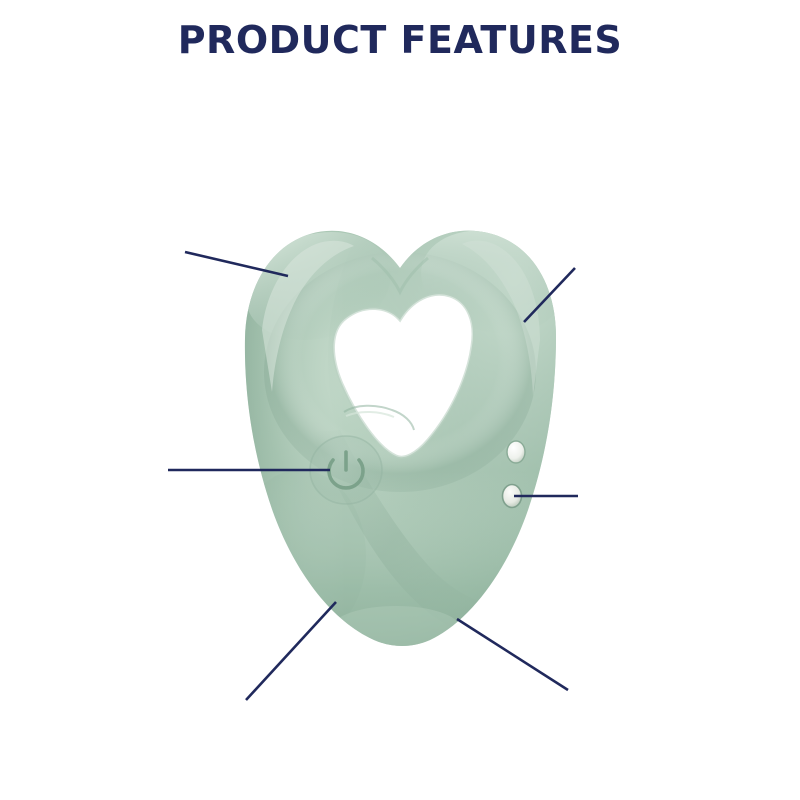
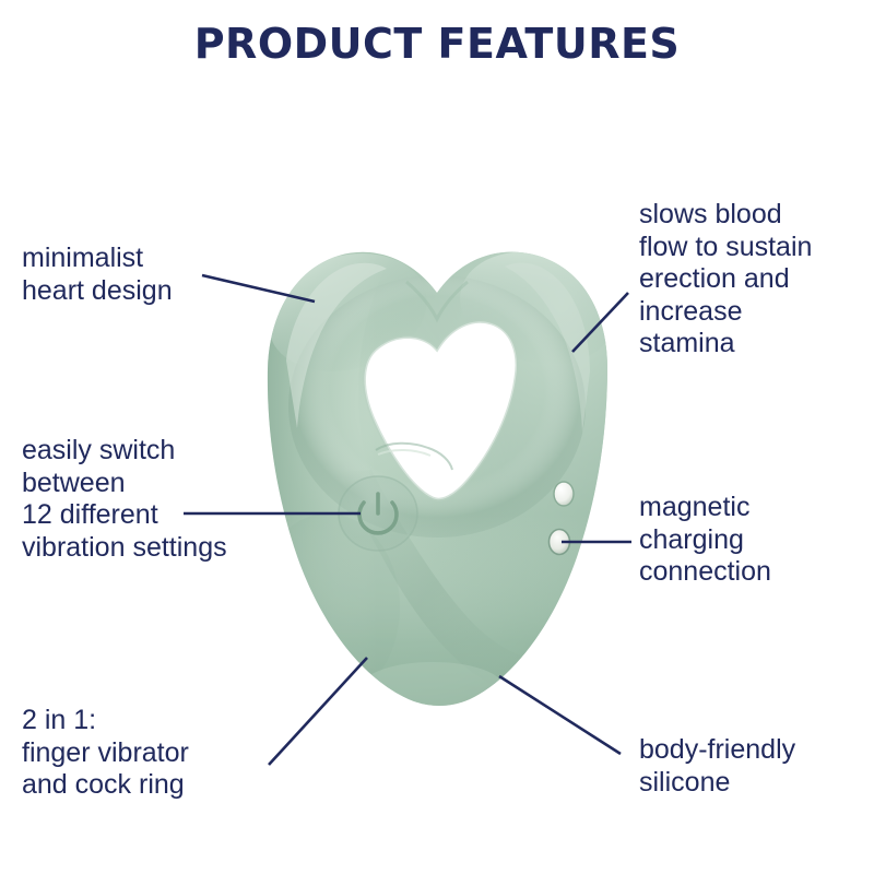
  PRODUCT FEATURES
+ minimalist
+ heart design
+ easily switch
+ between
+ 12 different
+ vibration settings
+ 2 in 1:
+ finger vibrator
+ and cock ring
+ slows blood
+ flow to sustain
+ erection and
+ increase
+ stamina
+ magnetic
+ charging
+ connection
+ body-friendly
+ silicone
